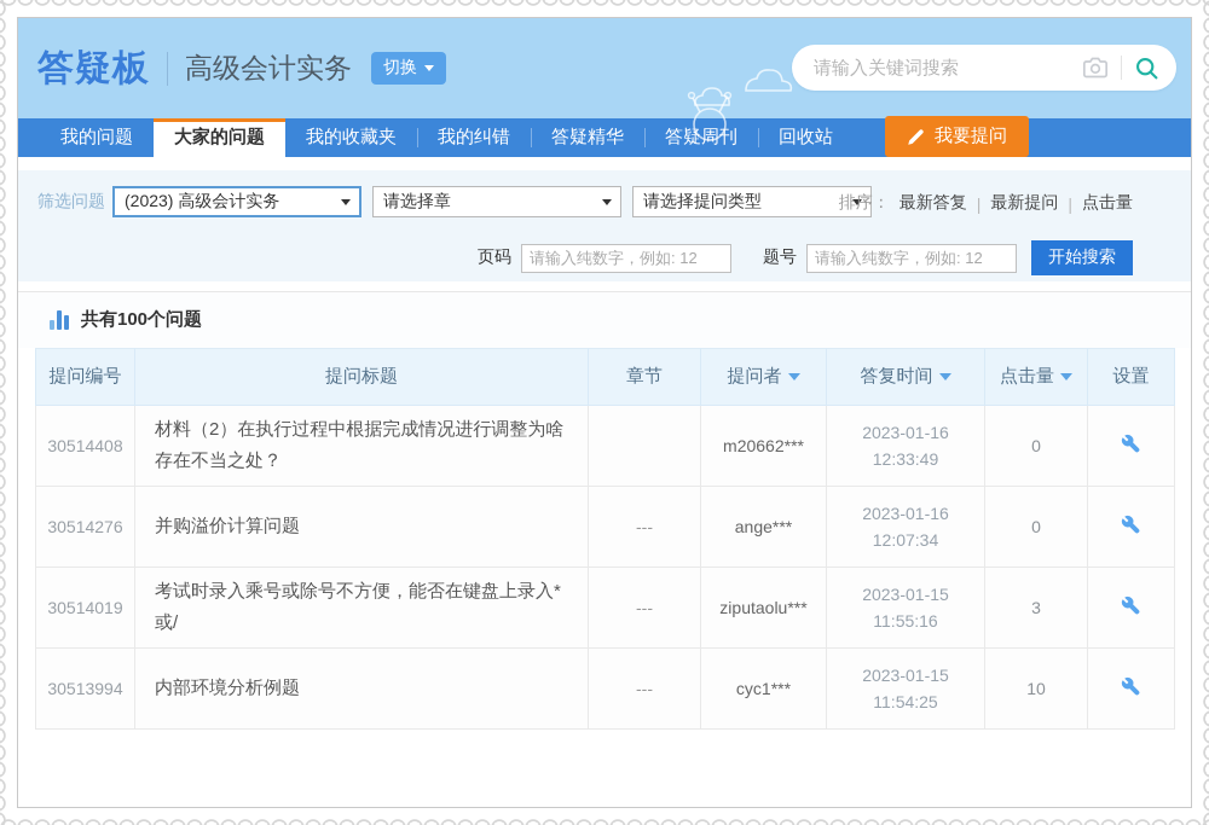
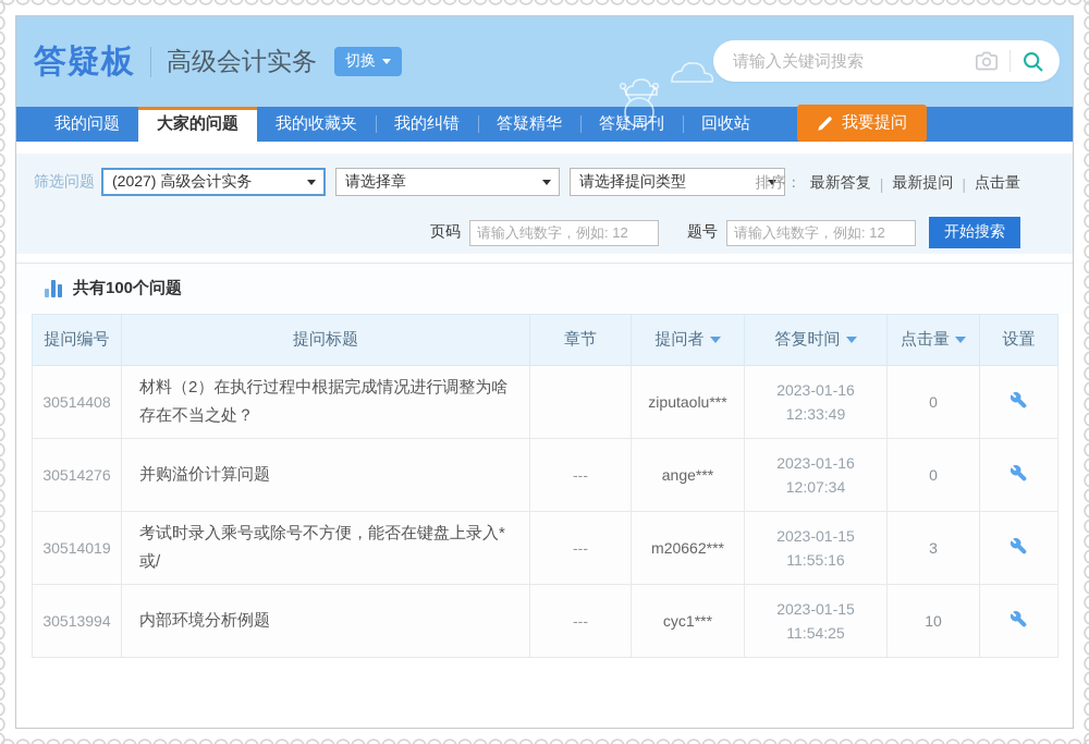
  答疑板
  高级会计实务
  切换
  请输入关键词搜索
  我的问题
  大家的问题
  我的收藏夹
  我的纠错
  答疑精华
  答疑周刊
  回收站
  我要提问
  筛选问题
- (2023) 高级会计实务
+ (2027) 高级会计实务
  请选择章
  请选择提问类型
  排序：
  最新答复
  |
  最新提问
  |
  点击量
  页码
  请输入纯数字，例如: 12
  题号
  请输入纯数字，例如: 12
  开始搜索
  共有100个问题
  提问编号	提问标题	章节	提问者	答复时间	点击量	设置
- 30514408	材料（2）在执行过程中根据完成情况进行调整为啥存在不当之处？		m20662***	2023-01-1612:33:49	0
+ 30514408	材料（2）在执行过程中根据完成情况进行调整为啥存在不当之处？		ziputaolu***	2023-01-1612:33:49	0
  30514276	并购溢价计算问题	---	ange***	2023-01-1612:07:34	0
- 30514019	考试时录入乘号或除号不方便，能否在键盘上录入*或/	---	ziputaolu***	2023-01-1511:55:16	3
+ 30514019	考试时录入乘号或除号不方便，能否在键盘上录入*或/	---	m20662***	2023-01-1511:55:16	3
  30513994	内部环境分析例题	---	cyc1***	2023-01-1511:54:25	10
